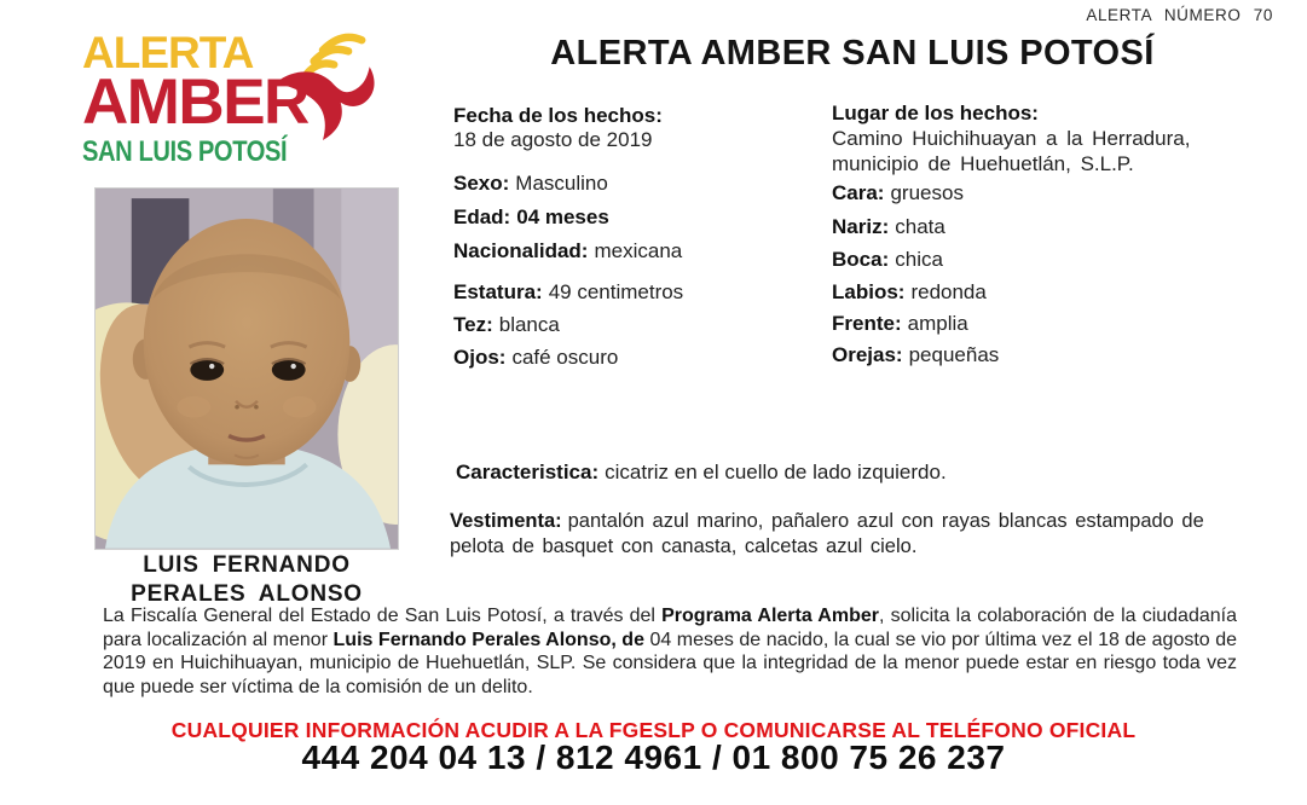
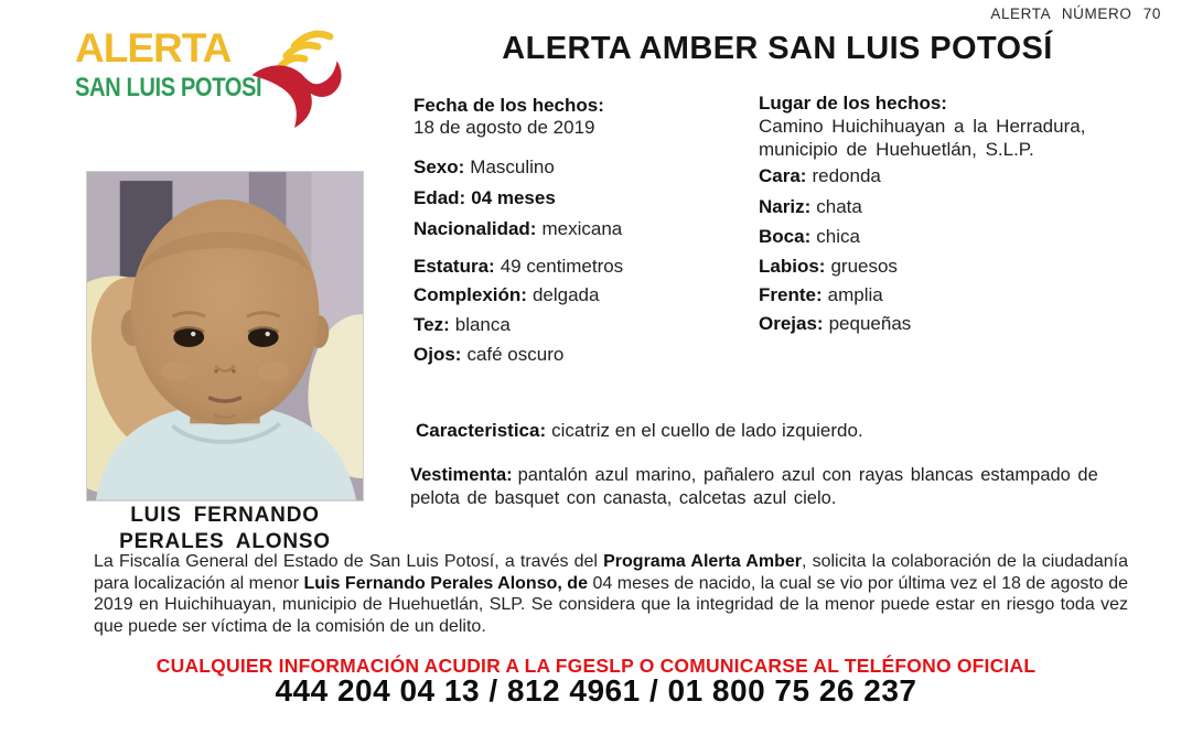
  ALERTA NÚMERO 70
  ALERTA
- AMBER
  SAN LUIS POTOSÍ
  ALERTA AMBER SAN LUIS POTOSÍ
  LUIS FERNANDO
  PERALES ALONSO
  Fecha de los hechos:
  18 de agosto de 2019
  Sexo: Masculino
  Edad: 04 meses
  Nacionalidad: mexicana
  Estatura: 49 centimetros
+ Complexión: delgada
  Tez: blanca
  Ojos: café oscuro
  Lugar de los hechos:
  Camino Huichihuayan a la Herradura, municipio de Huehuetlán, S.L.P.
- Cara: gruesos
+ Cara: redonda
  Nariz: chata
  Boca: chica
- Labios: redonda
+ Labios: gruesos
  Frente: amplia
  Orejas: pequeñas
  Caracteristica: cicatriz en el cuello de lado izquierdo.
  Vestimenta: pantalón azul marino, pañalero azul con rayas blancas estampado de pelota de basquet con canasta, calcetas azul cielo.
  La Fiscalía General del Estado de San Luis Potosí, a través del Programa Alerta Amber, solicita la colaboración de la ciudadanía para localización al menor Luis Fernando Perales Alonso, de 04 meses de nacido, la cual se vio por última vez el 18 de agosto de 2019 en Huichihuayan, municipio de Huehuetlán, SLP. Se considera que la integridad de la menor puede estar en riesgo toda vez que puede ser víctima de la comisión de un delito.
  CUALQUIER INFORMACIÓN ACUDIR A LA FGESLP O COMUNICARSE AL TELÉFONO OFICIAL
  444 204 04 13 / 812 4961 / 01 800 75 26 237
